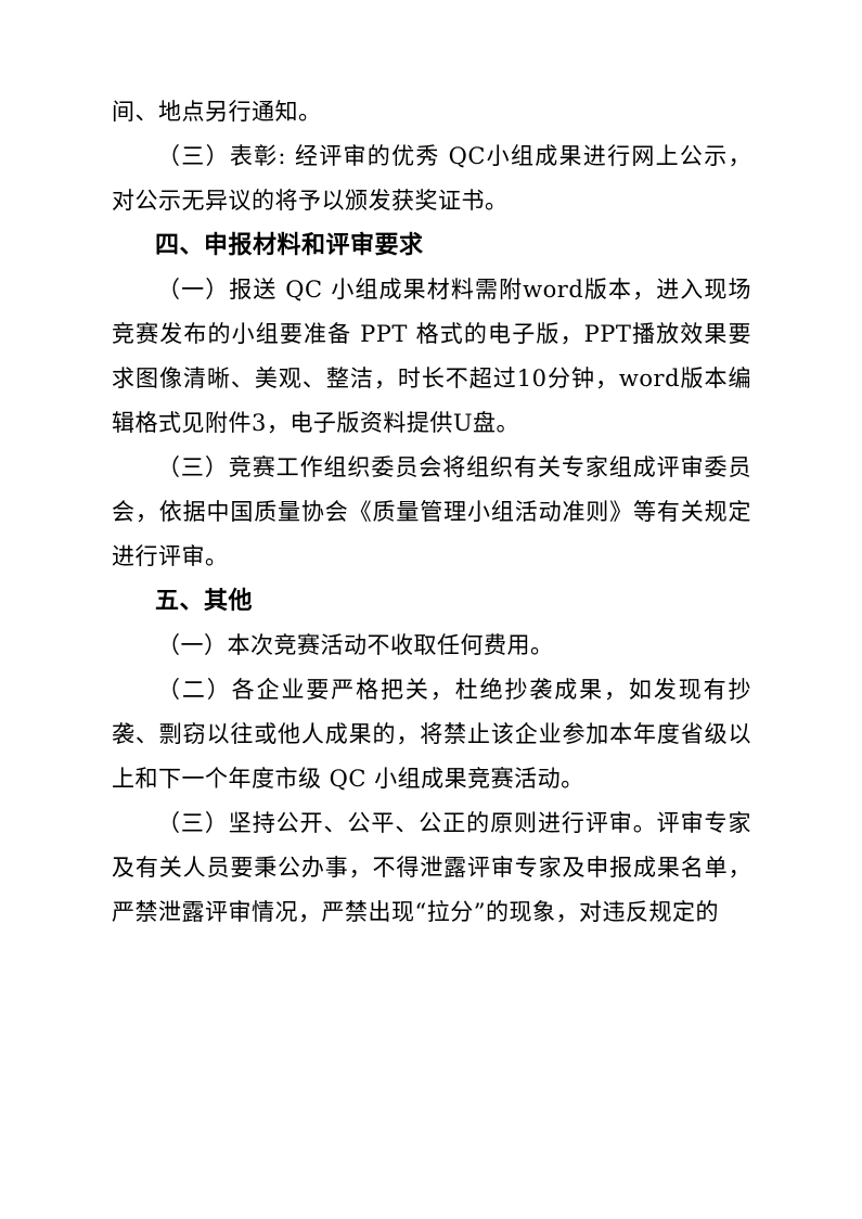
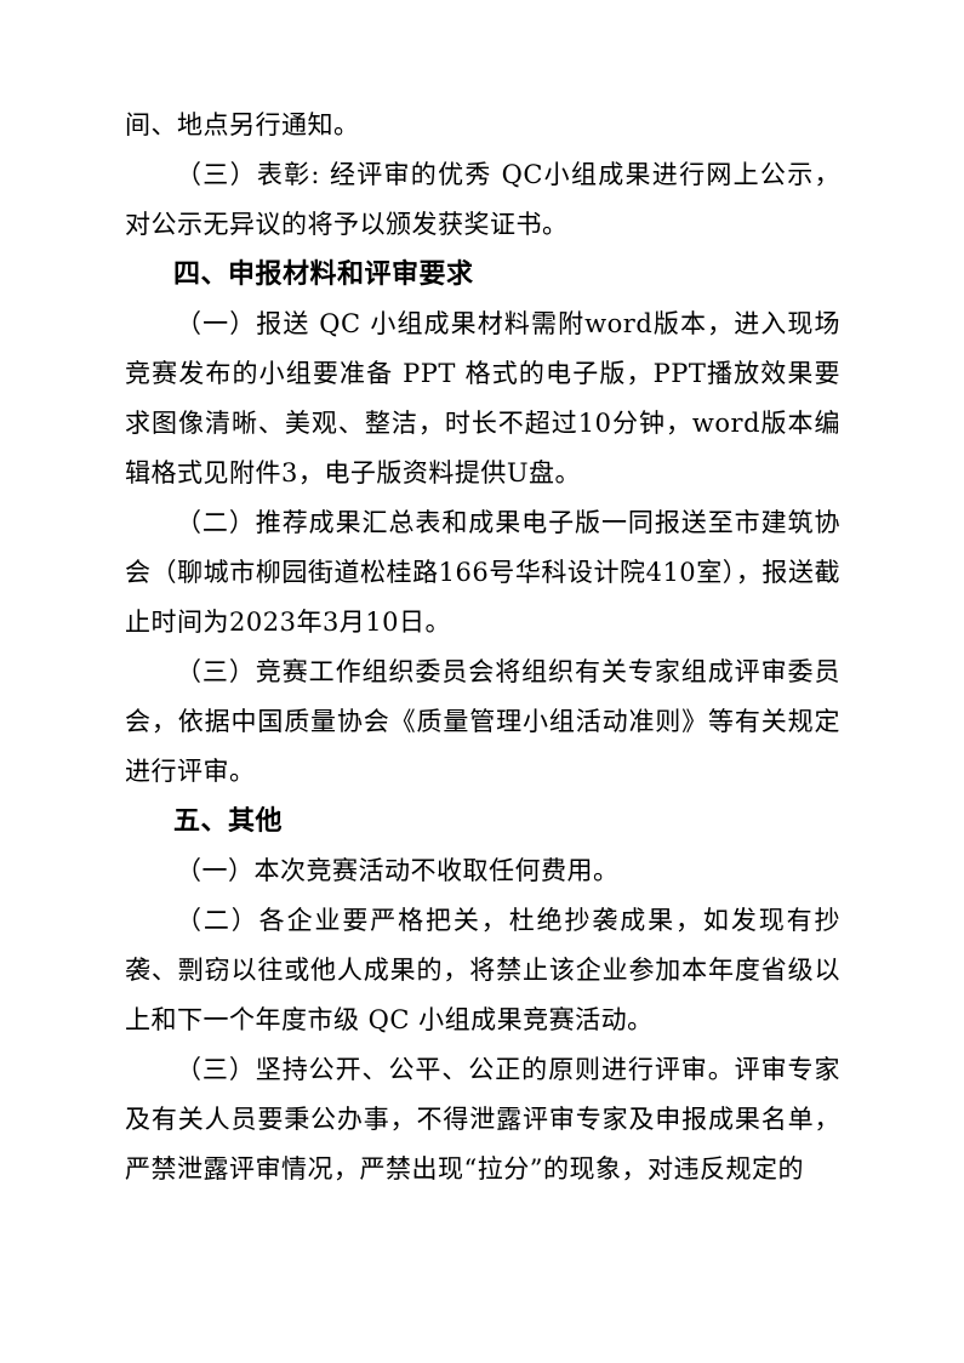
  间、地点另行通知。
  （三）表彰: 经评审的优秀 QC小组成果进行网上公示，对公示无异议的将予以颁发获奖证书。
  四、申报材料和评审要求
  （一）报送 QC 小组成果材料需附word版本，进入现场竞赛发布的小组要准备 PPT 格式的电子版，PPT播放效果要求图像清晰、美观、整洁，时长不超过10分钟，word版本编辑格式见附件3，电子版资料提供U盘。
+ （二）推荐成果汇总表和成果电子版一同报送至市建筑协会（聊城市柳园街道松桂路166号华科设计院410室），报送截止时间为2023年3月10日。
  （三）竞赛工作组织委员会将组织有关专家组成评审委员会，依据中国质量协会《质量管理小组活动准则》等有关规定进行评审。
  五、其他
  （一）本次竞赛活动不收取任何费用。
  （二）各企业要严格把关，杜绝抄袭成果，如发现有抄袭、剽窃以往或他人成果的，将禁止该企业参加本年度省级以上和下一个年度市级 QC 小组成果竞赛活动。
  （三）坚持公开、公平、公正的原则进行评审。评审专家及有关人员要秉公办事，不得泄露评审专家及申报成果名单，严禁泄露评审情况，严禁出现“拉分”的现象，对违反规定的
